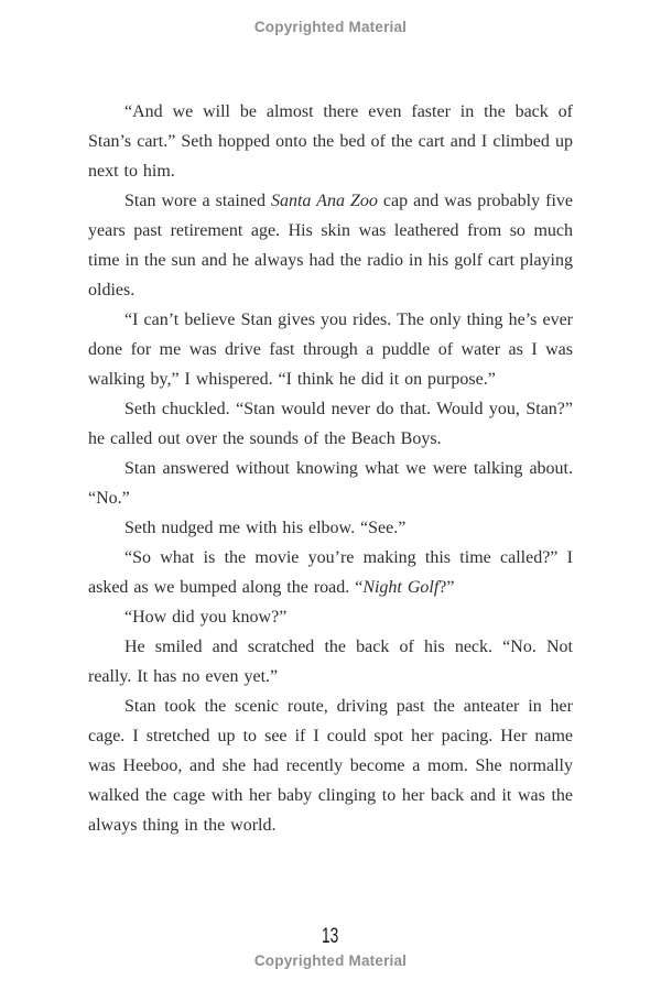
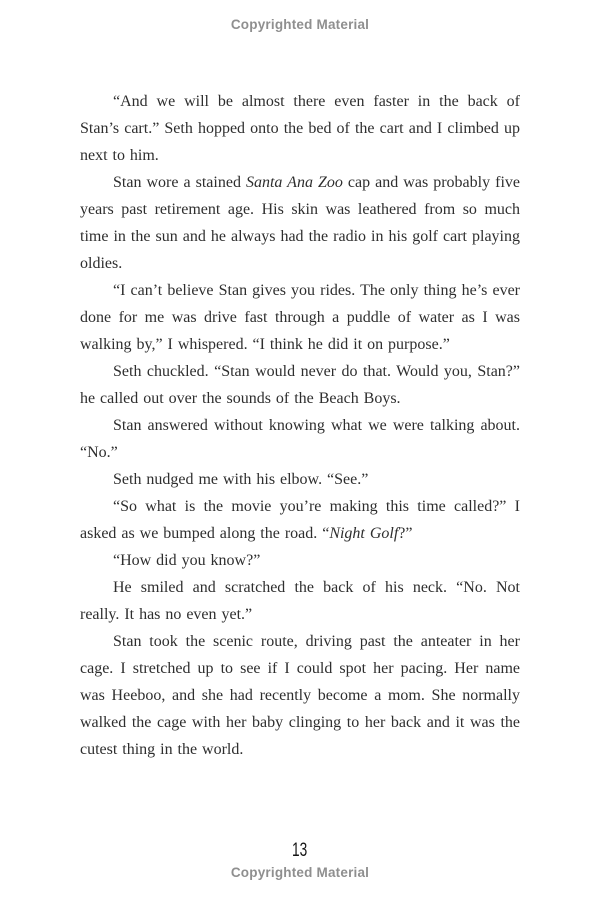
  Copyrighted Material
  “And we will be almost there even faster in the back of Stan’s cart.” Seth hopped onto the bed of the cart and I climbed up next to him.
  Stan wore a stained Santa Ana Zoo cap and was probably five years past retirement age. His skin was leathered from so much time in the sun and he always had the radio in his golf cart playing oldies.
  “I can’t believe Stan gives you rides. The only thing he’s ever done for me was drive fast through a puddle of water as I was walking by,” I whispered. “I think he did it on purpose.”
  Seth chuckled. “Stan would never do that. Would you, Stan?” he called out over the sounds of the Beach Boys.
  Stan answered without knowing what we were talking about. “No.”
  Seth nudged me with his elbow. “See.”
  “So what is the movie you’re making this time called?” I asked as we bumped along the road. “Night Golf?”
  “How did you know?”
  He smiled and scratched the back of his neck. “No. Not really. It has no even yet.”
- Stan took the scenic route, driving past the anteater in her cage. I stretched up to see if I could spot her pacing. Her name was Heeboo, and she had recently become a mom. She normally walked the cage with her baby clinging to her back and it was the always thing in the world.
+ Stan took the scenic route, driving past the anteater in her cage. I stretched up to see if I could spot her pacing. Her name was Heeboo, and she had recently become a mom. She normally walked the cage with her baby clinging to her back and it was the cutest thing in the world.
  13
  Copyrighted Material
